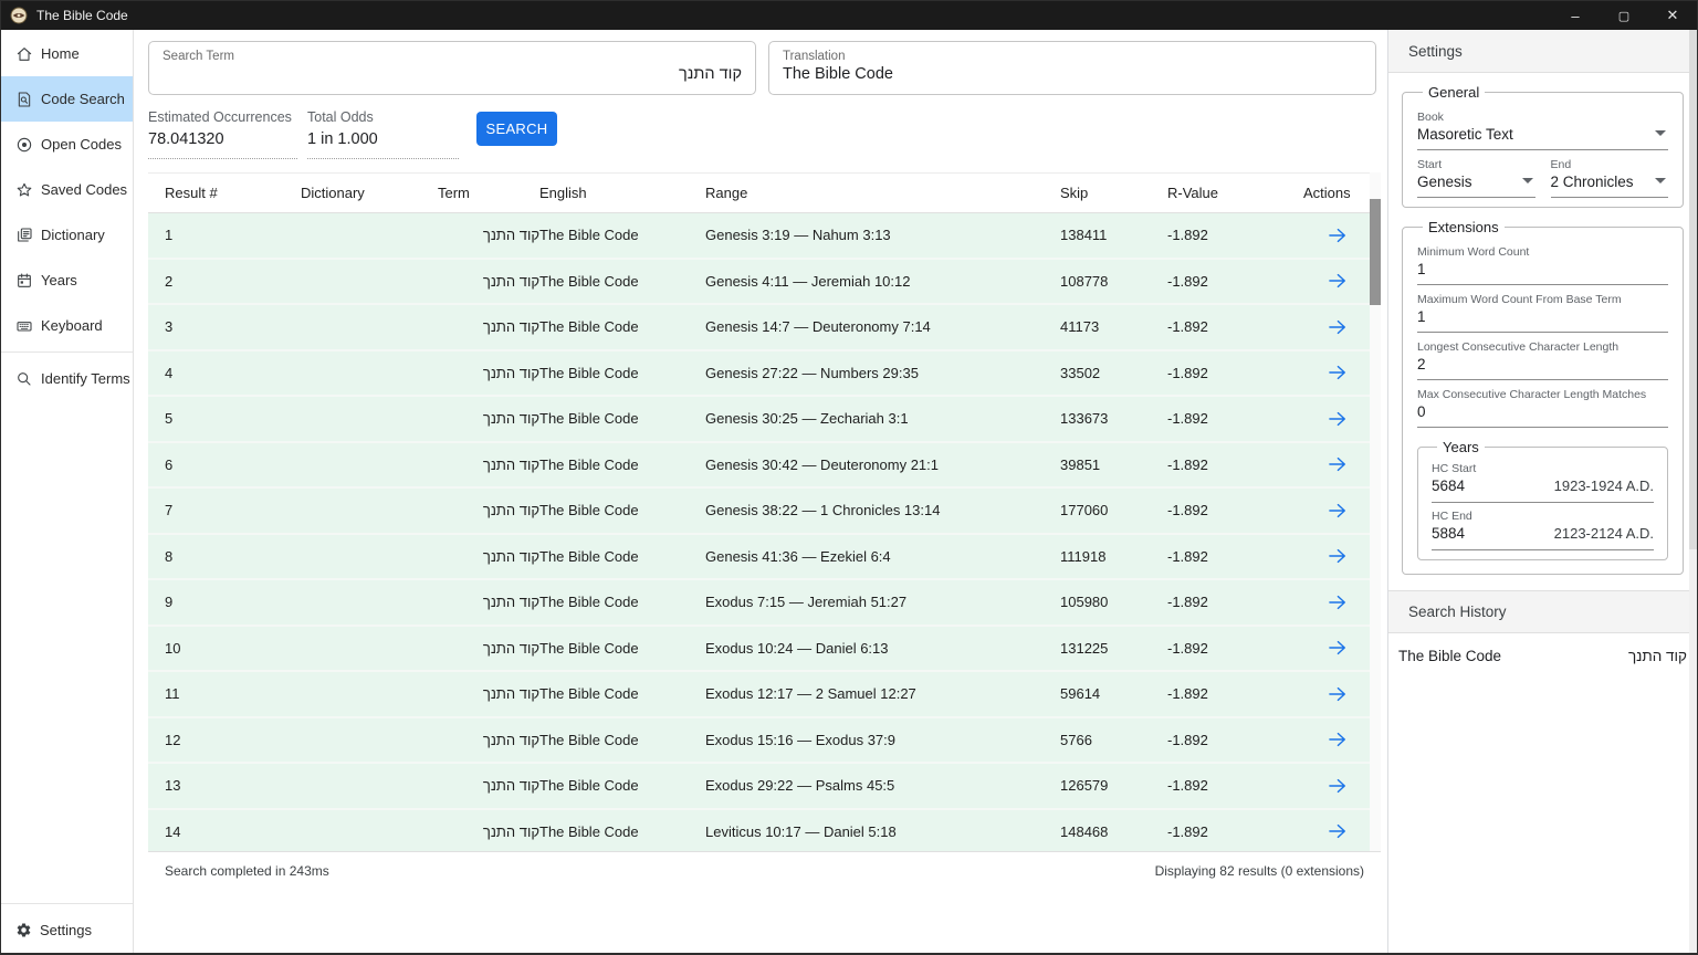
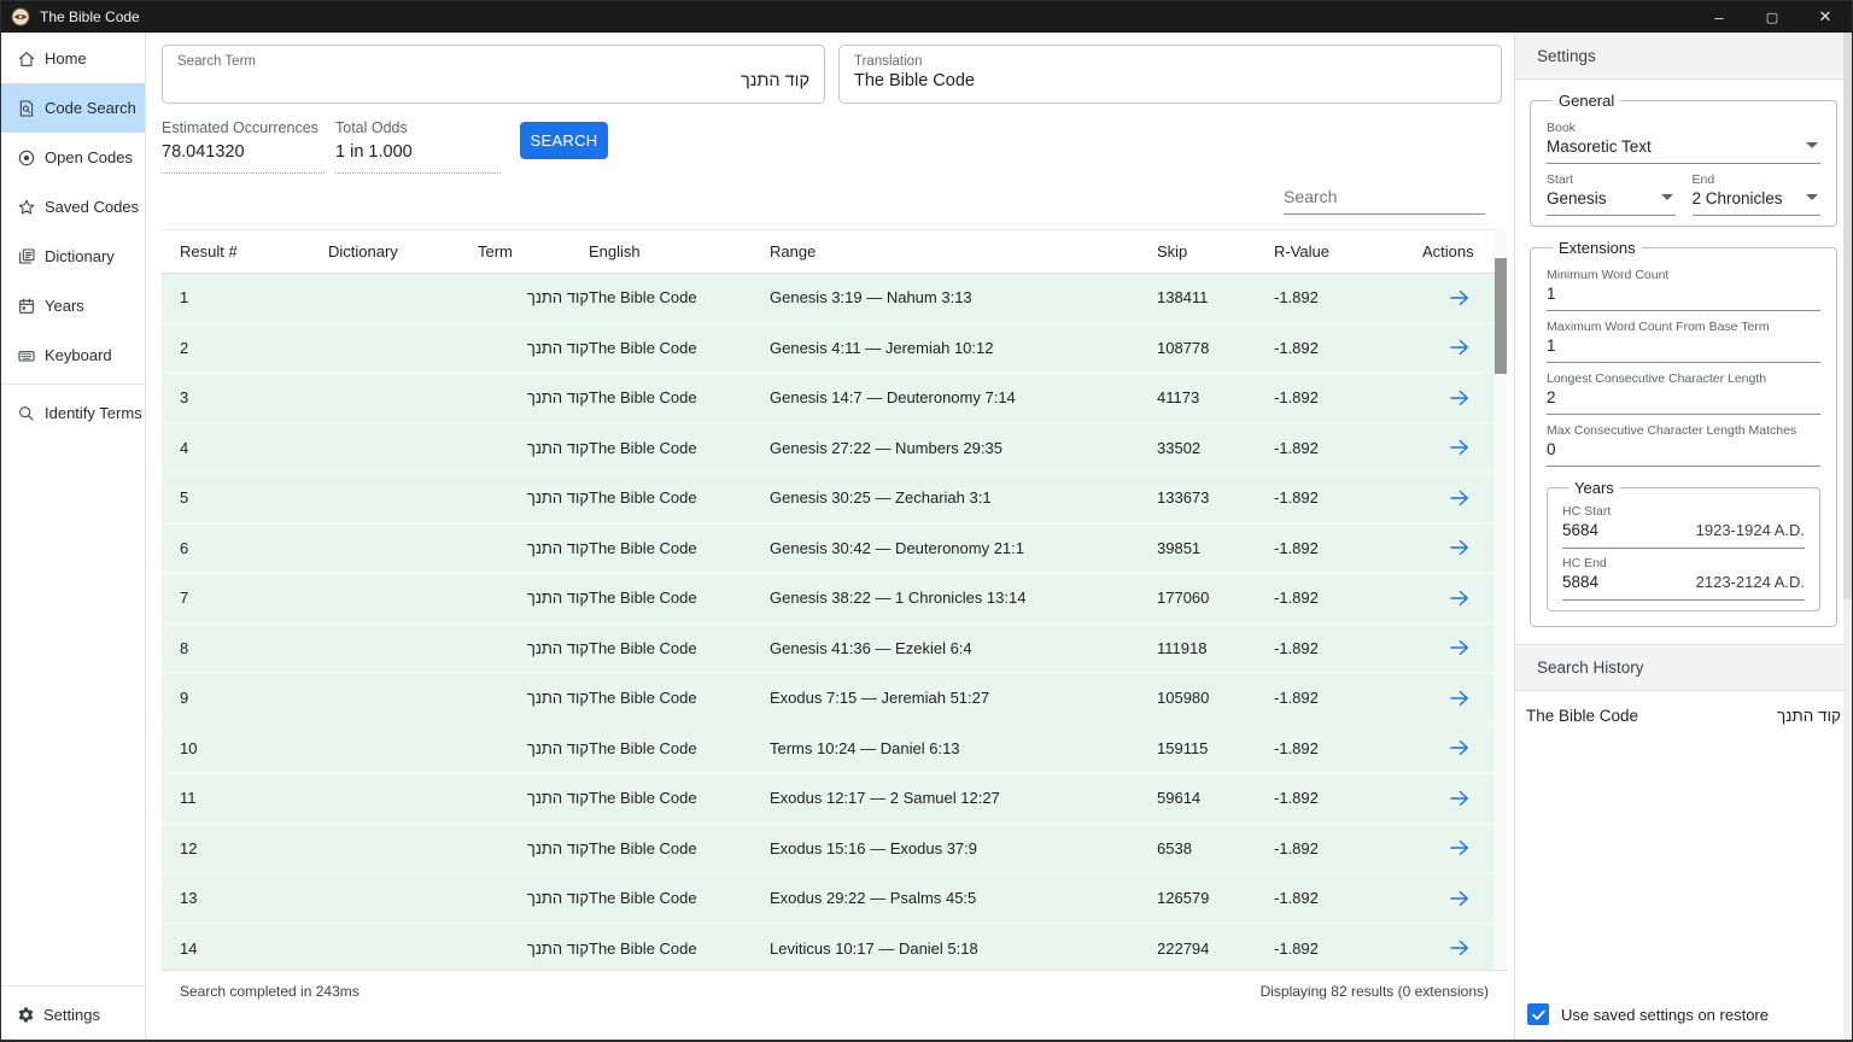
  The Bible Code
  –
  ▢
  ✕
  Home
  Code Search
  Open Codes
  Saved Codes
  Dictionary
  Years
  Keyboard
  Identify Terms
  Settings
  Search Term
  Translation
  The Bible Code
  Estimated Occurrences
  78.041320
  Total Odds
  1 in 1.000
  SEARCH
+ Search
  Result #
  Dictionary
  Term
  English
  Range
  Skip
  R-Value
  Actions
  1
  קוד התנך
  The Bible Code
  Genesis 3:19 — Nahum 3:13
  138411
  -1.892
  2
  קוד התנך
  The Bible Code
  Genesis 4:11 — Jeremiah 10:12
  108778
  -1.892
  3
  קוד התנך
  The Bible Code
  Genesis 14:7 — Deuteronomy 7:14
  41173
  -1.892
  4
  קוד התנך
  The Bible Code
  Genesis 27:22 — Numbers 29:35
  33502
  -1.892
  5
  קוד התנך
  The Bible Code
  Genesis 30:25 — Zechariah 3:1
  133673
  -1.892
  6
  קוד התנך
  The Bible Code
  Genesis 30:42 — Deuteronomy 21:1
  39851
  -1.892
  7
  קוד התנך
  The Bible Code
  Genesis 38:22 — 1 Chronicles 13:14
  177060
  -1.892
  8
  קוד התנך
  The Bible Code
  Genesis 41:36 — Ezekiel 6:4
  111918
  -1.892
  9
  קוד התנך
  The Bible Code
  Exodus 7:15 — Jeremiah 51:27
  105980
  -1.892
  10
  קוד התנך
  The Bible Code
- Exodus 10:24 — Daniel 6:13
+ Terms 10:24 — Daniel 6:13
- 131225
+ 159115
  -1.892
  11
  קוד התנך
  The Bible Code
  Exodus 12:17 — 2 Samuel 12:27
  59614
  -1.892
  12
  קוד התנך
  The Bible Code
  Exodus 15:16 — Exodus 37:9
- 5766
+ 6538
  -1.892
  13
  קוד התנך
  The Bible Code
  Exodus 29:22 — Psalms 45:5
  126579
  -1.892
  14
  קוד התנך
  The Bible Code
  Leviticus 10:17 — Daniel 5:18
- 148468
+ 222794
  -1.892
  Search completed in 243ms
  Displaying 82 results (0 extensions)
  Settings
  General
  Book
  Masoretic Text
  Start
  Genesis
  End
  2 Chronicles
  Extensions
  Minimum Word Count
  1
  Maximum Word Count From Base Term
  1
  Longest Consecutive Character Length
  2
  Max Consecutive Character Length Matches
  0
  Years
  HC Start
  5684
  1923-1924 A.D.
  HC End
  5884
  2123-2124 A.D.
  Search History
  The Bible Code
  קוד התנך
+ Use saved settings on restore
